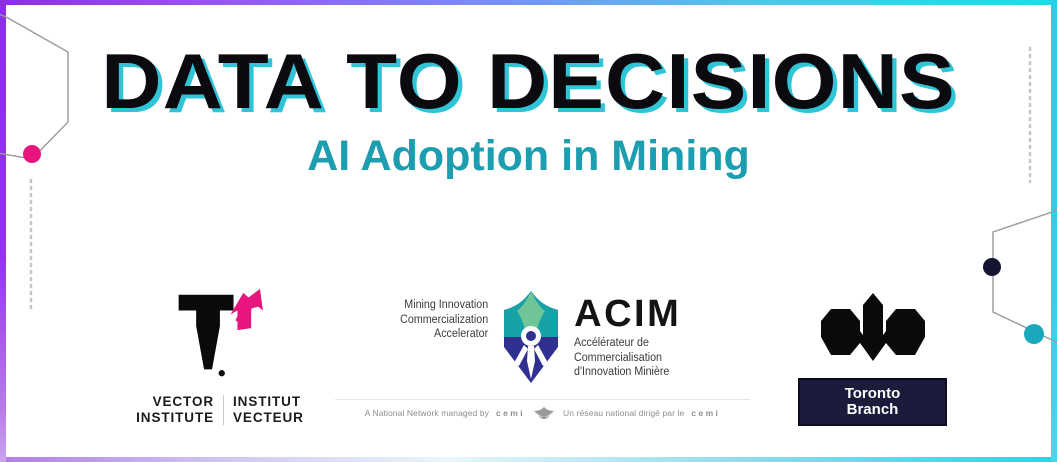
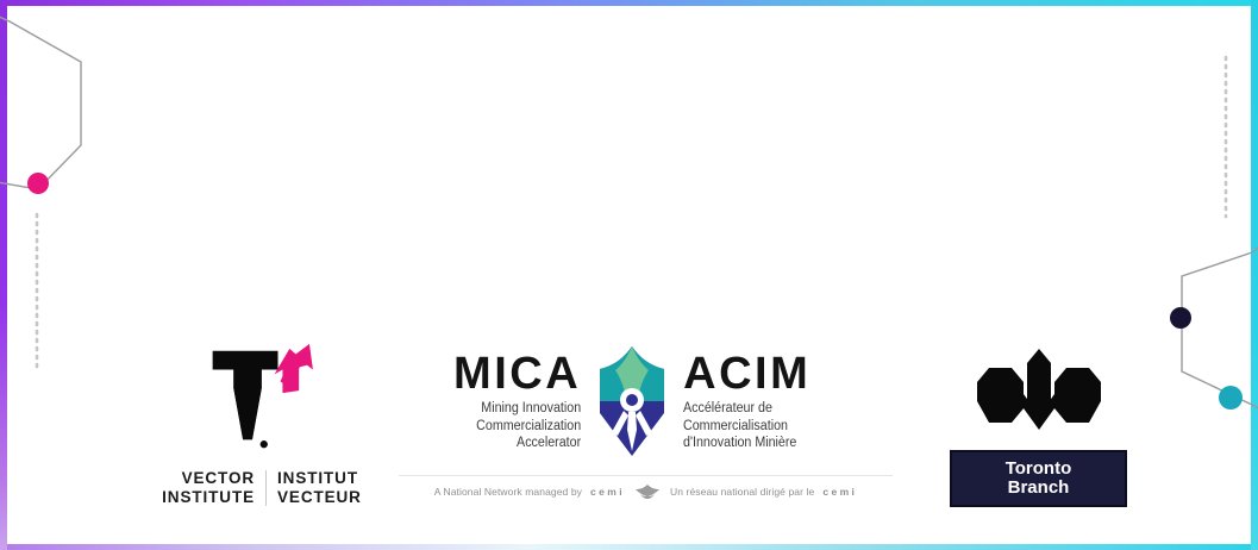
- DATA TO DECISIONS
- AI Adoption in Mining
  VECTOR
  INSTITUTE
  INSTITUT
  VECTEUR
+ MICA
  Mining Innovation
  Commercialization Accelerator
  ACIM
  Accélérateur de Commercialisation
  d'Innovation Minière
  A National Network managed by
  cemi
  Un réseau national dirigé par le
  cemi
  Toronto
  Branch
